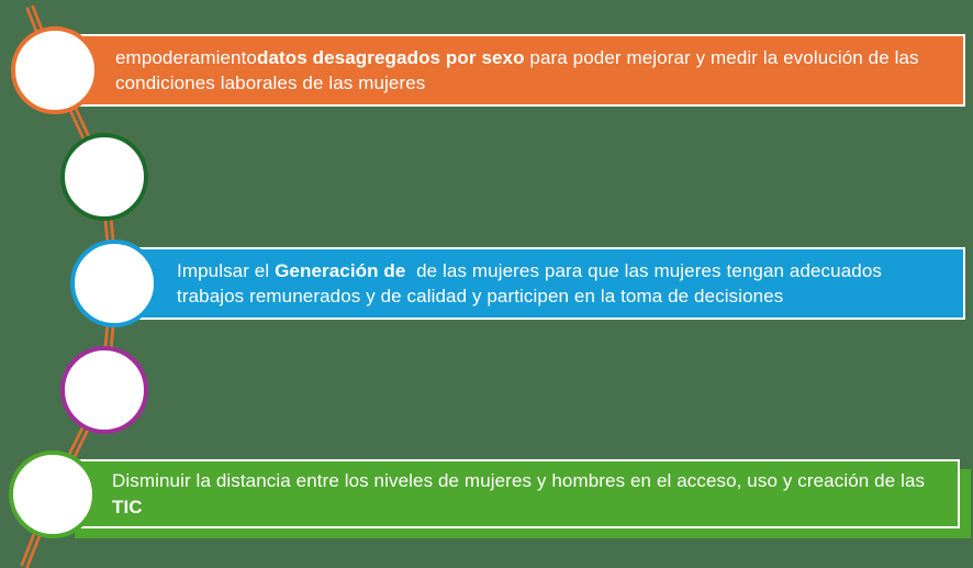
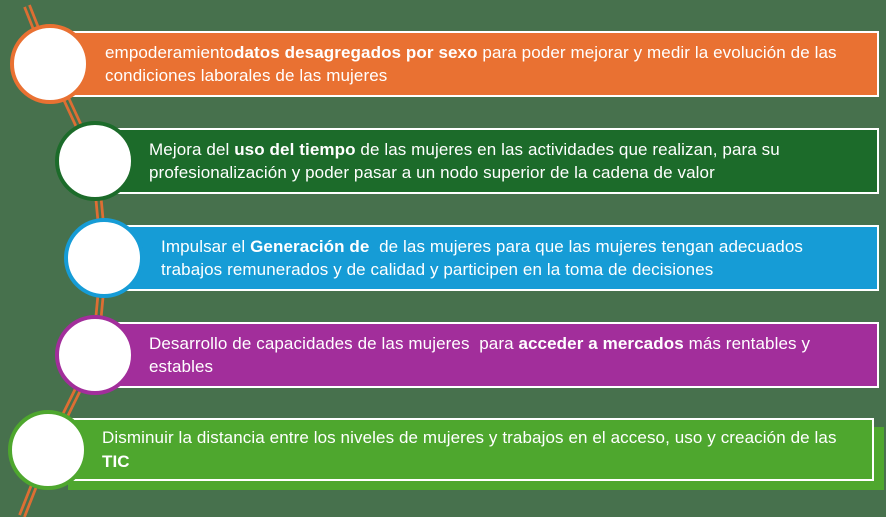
  empoderamientodatos desagregados por sexo para poder mejorar y medir la evolución de las condiciones laborales de las mujeres
+ Mejora del uso del tiempo de las mujeres en las actividades que realizan, para su profesionalización y poder pasar a un nodo superior de la cadena de valor
  Impulsar el Generación de de las mujeres para que las mujeres tengan adecuados trabajos remunerados y de calidad y participen en la toma de decisiones
+ Desarrollo de capacidades de las mujeres para acceder a mercados más rentables y estables
- Disminuir la distancia entre los niveles de mujeres y hombres en el acceso, uso y creación de las TIC
+ Disminuir la distancia entre los niveles de mujeres y trabajos en el acceso, uso y creación de las TIC
